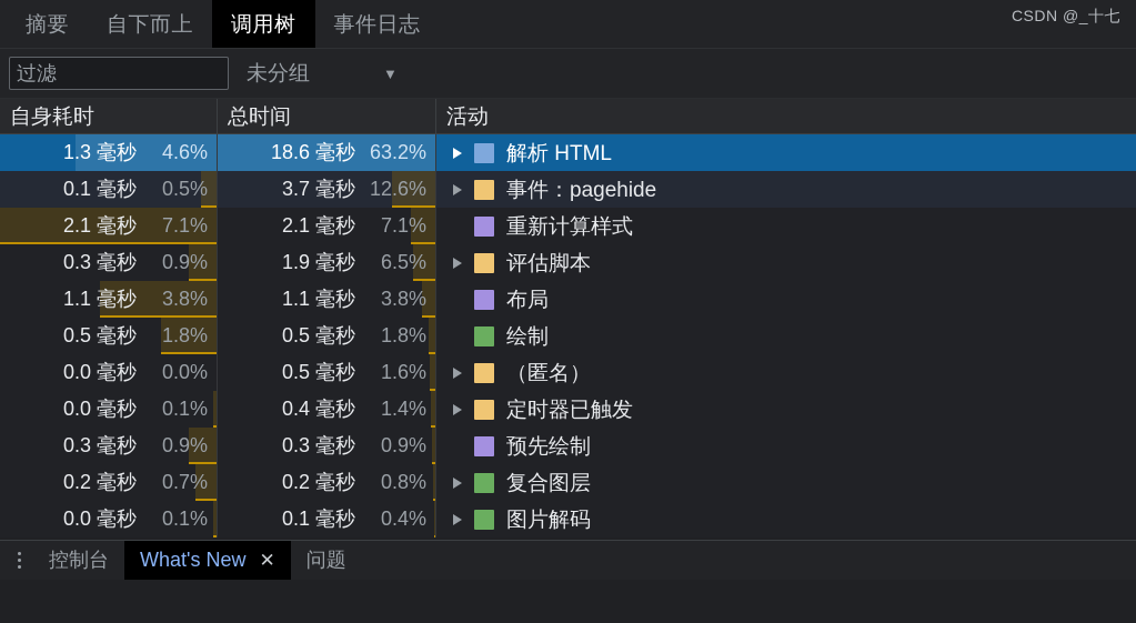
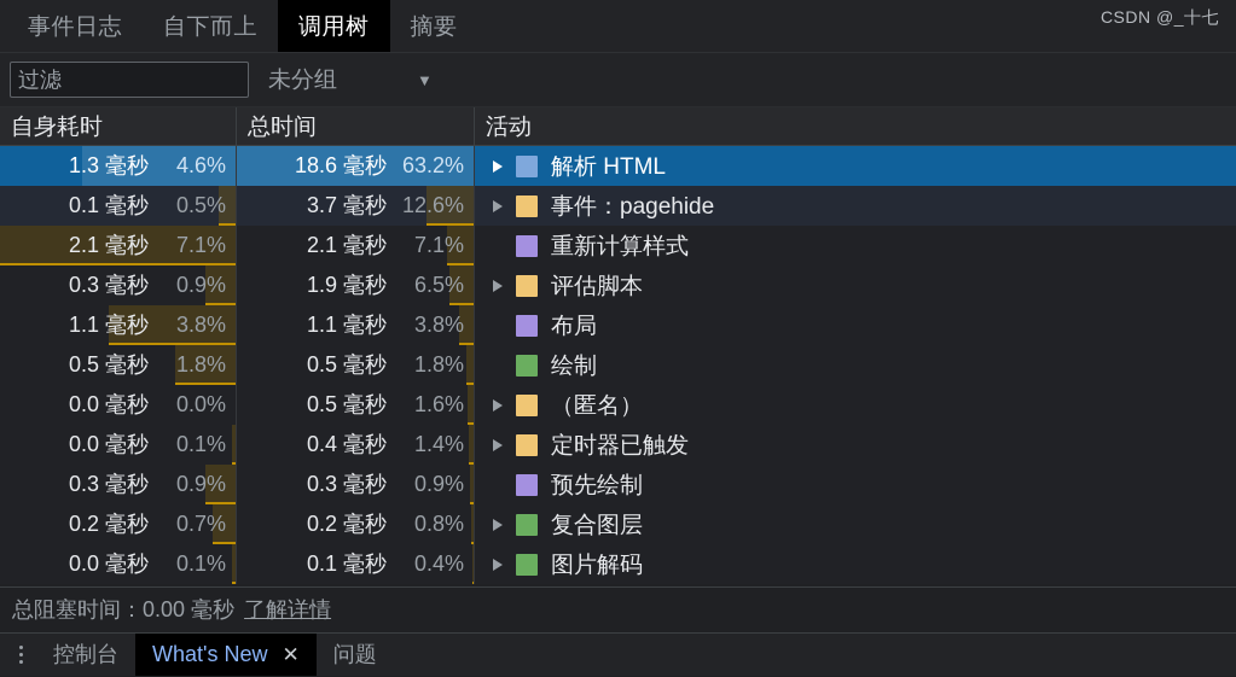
- 摘要
+ 事件日志
  自下而上
  调用树
- 事件日志
+ 摘要
  过滤
  未分组
  ▼
  自身耗时
  总时间
  活动
  1.3 毫秒
  4.6%
  18.6 毫秒
  63.2%
  解析 HTML
  0.1 毫秒
  0.5%
  3.7 毫秒
  12.6%
  事件：pagehide
  2.1 毫秒
  7.1%
  2.1 毫秒
  7.1%
  重新计算样式
  0.3 毫秒
  0.9%
  1.9 毫秒
  6.5%
  评估脚本
  1.1 毫秒
  3.8%
  1.1 毫秒
  3.8%
  布局
  0.5 毫秒
  1.8%
  0.5 毫秒
  1.8%
  绘制
  0.0 毫秒
  0.0%
  0.5 毫秒
  1.6%
  （匿名）
  0.0 毫秒
  0.1%
  0.4 毫秒
  1.4%
  定时器已触发
  0.3 毫秒
  0.9%
  0.3 毫秒
  0.9%
  预先绘制
  0.2 毫秒
  0.7%
  0.2 毫秒
  0.8%
  复合图层
  0.0 毫秒
  0.1%
  0.1 毫秒
  0.4%
  图片解码
+ 总阻塞时间：0.00 毫秒
+ 了解详情
  控制台
  What's New
  ✕
  问题
  CSDN @_十七
